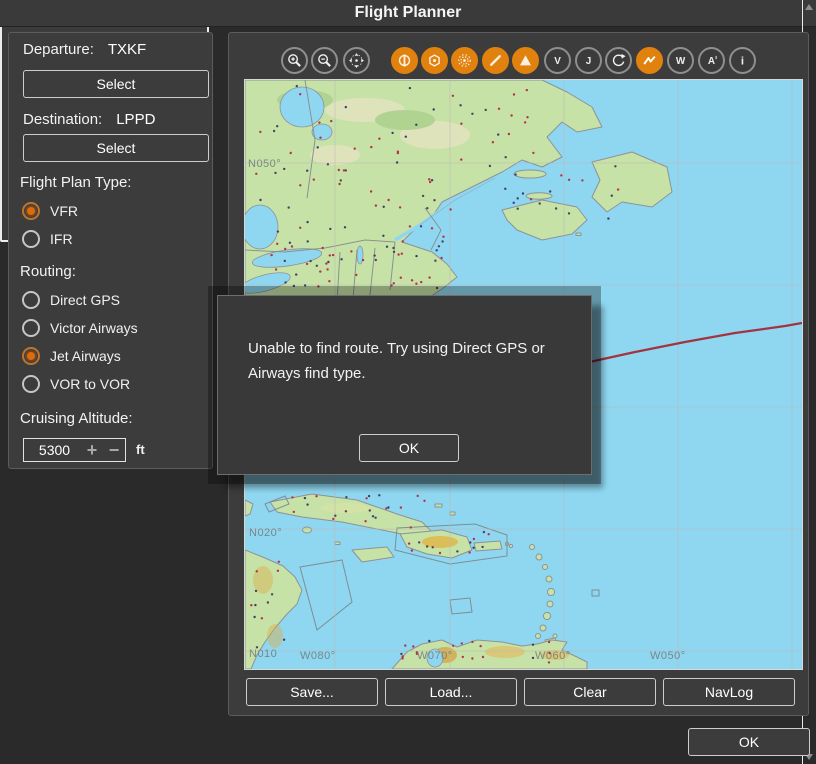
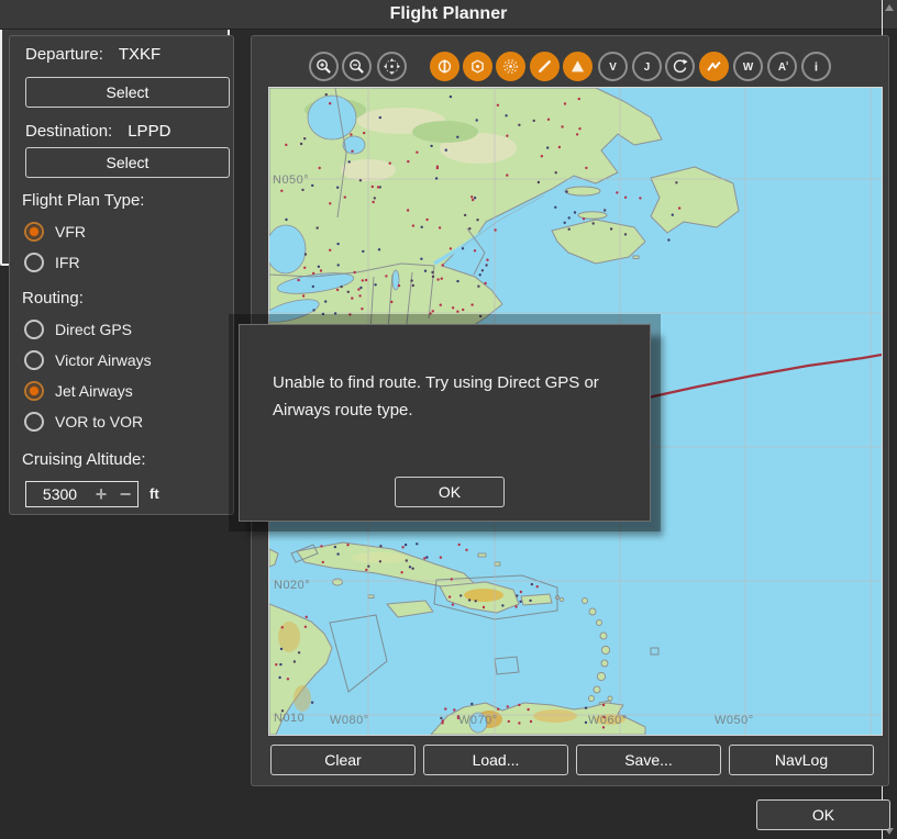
  Flight Planner
  Departure:
  TXKF
  Select
  Destination:
  LPPD
  Select
  Flight Plan Type:
  VFR
  IFR
  Routing:
  Direct GPS
  Victor Airways
  Jet Airways
  VOR to VOR
  Cruising Altitude:
  5300
  +
  −
  ft
  V
  J
  W
  A
  i
  N050°
  N020°
  N010
  W080°
  W070°
  W060°
  W050°
- Save...
+ Clear
  Load...
- Clear
+ Save...
  NavLog
- Unable to find route. Try using Direct GPS or Airways find type.
+ Unable to find route. Try using Direct GPS or Airways route type.
  OK
  OK
